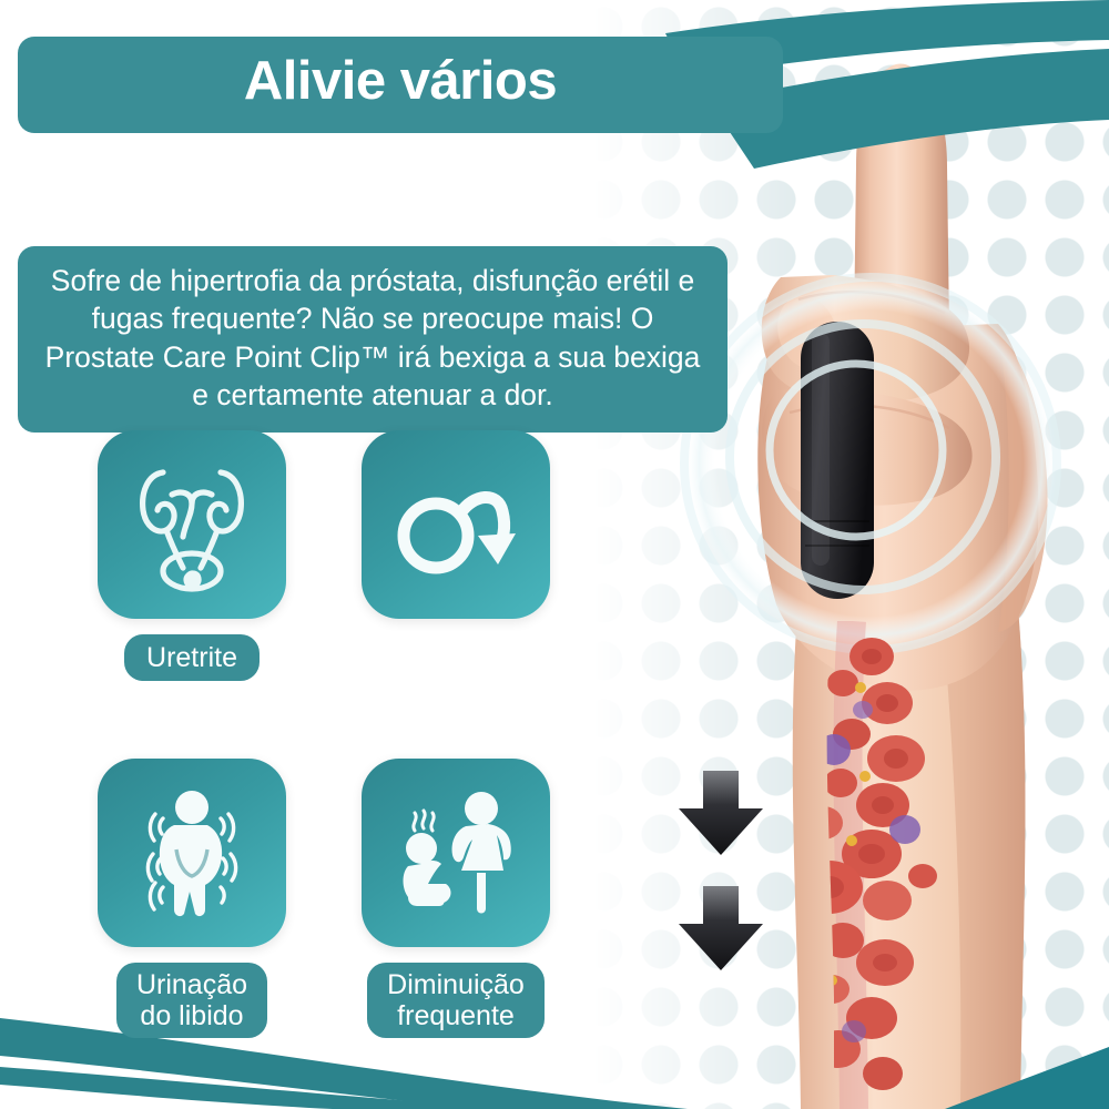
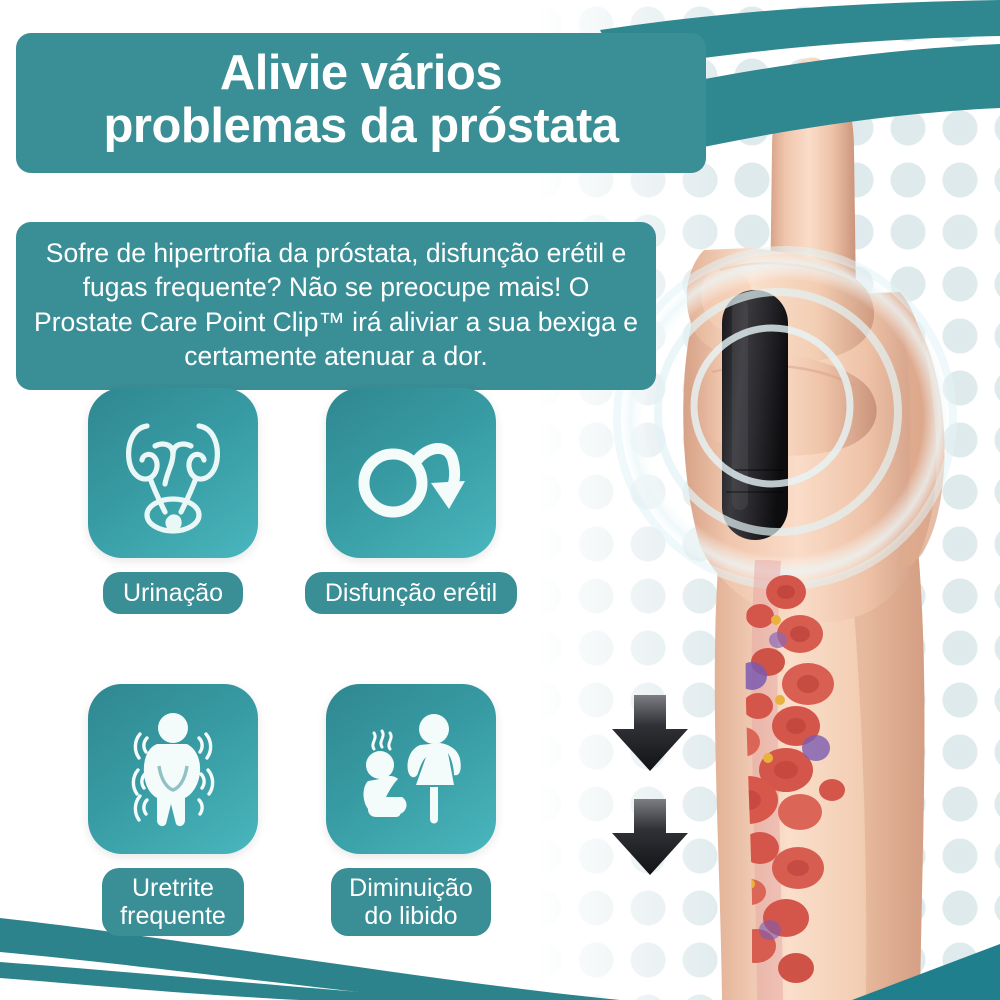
  Alivie vários
+ problemas da próstata
- Sofre de hipertrofia da próstata, disfunção erétil e fugas frequente? Não se preocupe mais! O Prostate Care Point Clip™ irá bexiga a sua bexiga e certamente atenuar a dor.
+ Sofre de hipertrofia da próstata, disfunção erétil e fugas frequente? Não se preocupe mais! O Prostate Care Point Clip™ irá aliviar a sua bexiga e certamente atenuar a dor.
- Uretrite
+ Urinação
+ Disfunção erétil
- Urinação
+ Uretrite
- do libido
+ frequente
  Diminuição
- frequente
+ do libido
